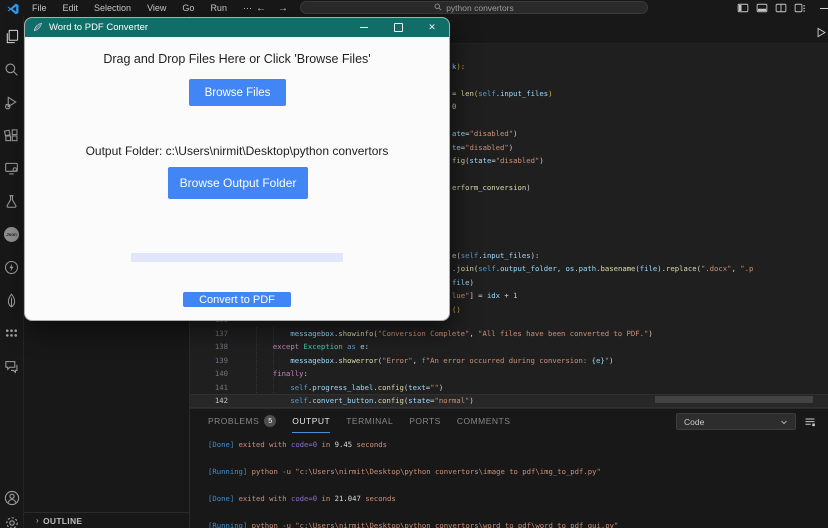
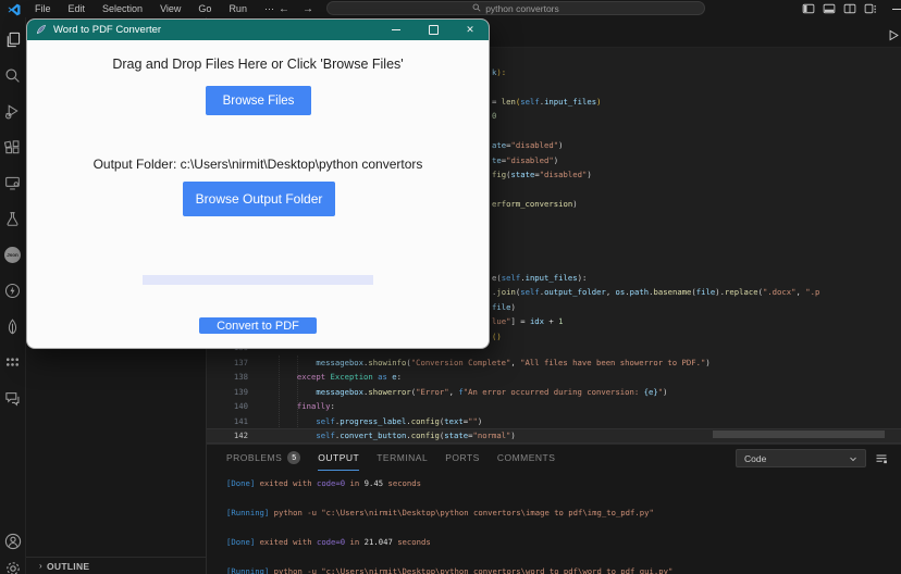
  File
  Edit
  Selection
  View
  Go
  Run
  ⋯
  ←
  →
  python convertors
  OUTLINE
  k):
  = len(self.input_files)
  0
  ate="disabled")
  te="disabled")
  fig(state="disabled")
  erform_conversion)
  e(self.input_files):
  .join(self.output_folder, os.path.basename(file).replace(".docx", ".p
  file)
  lue"] = idx + 1
  ()
  137
- messagebox.showinfo("Conversion Complete", "All files have been converted to PDF.")
+ messagebox.showinfo("Conversion Complete", "All files have been showerror to PDF.")
  138
  except Exception as e:
  139
  messagebox.showerror("Error", f"An error occurred during conversion: {e}")
  140
  finally:
  141
  self.progress_label.config(text="")
  142
  self.convert_button.config(state="normal")
  PROBLEMS
  OUTPUT
  TERMINAL
  PORTS
  COMMENTS
  Code
  [Done] exited with code=0 in 9.45 seconds
  [Running] python -u "c:\Users\nirmit\Desktop\python convertors\image to pdf\img_to_pdf.py"
  [Done] exited with code=0 in 21.047 seconds
  [Running] python -u "c:\Users\nirmit\Desktop\python convertors\word to pdf\word_to_pdf_gui.py"
  Word to PDF Converter
  Drag and Drop Files Here or Click 'Browse Files'
  Browse Files
  Output Folder: c:\Users\nirmit\Desktop\python convertors
  Browse Output Folder
  Convert to PDF
